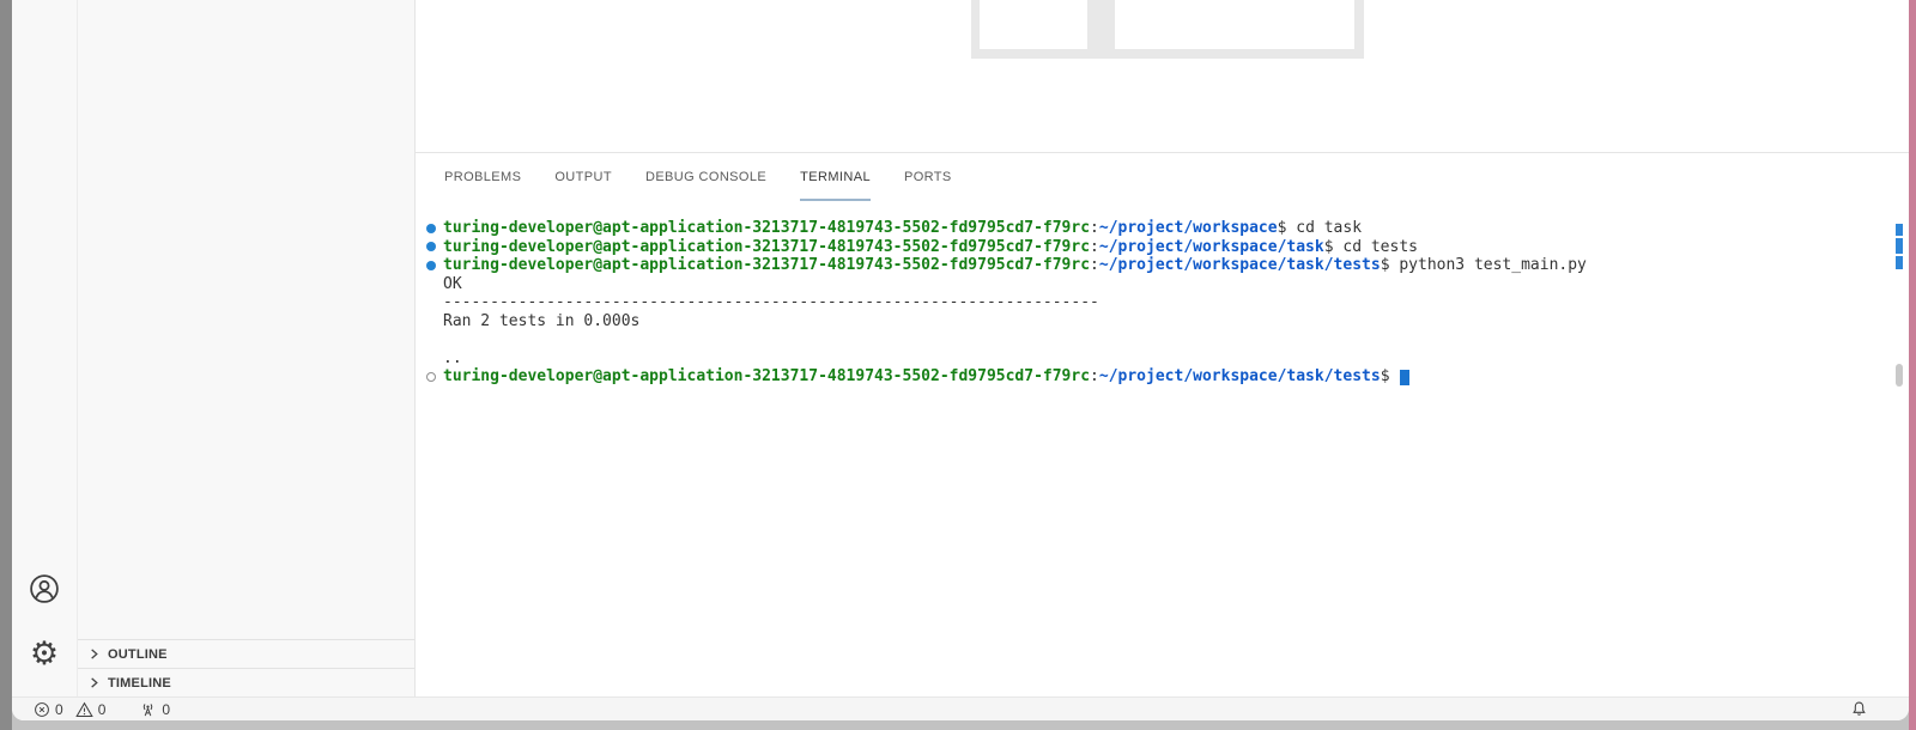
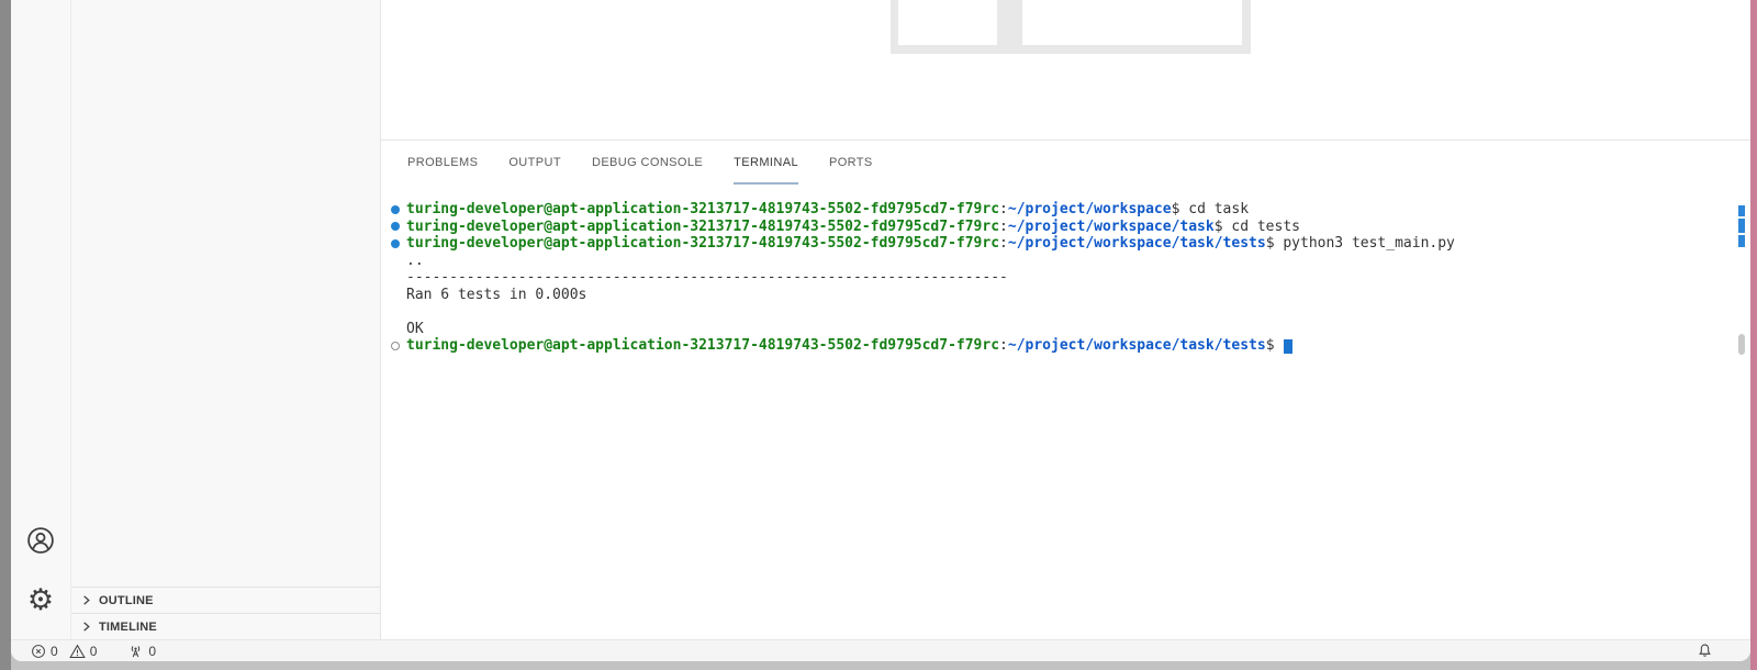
  ⚙
  OUTLINE
  TIMELINE
  PROBLEMS
  OUTPUT
  DEBUG CONSOLE
  TERMINAL
  PORTS
  turing-developer@apt-application-3213717-4819743-5502-fd9795cd7-f79rc:~/project/workspace$ cd task
  turing-developer@apt-application-3213717-4819743-5502-fd9795cd7-f79rc:~/project/workspace/task$ cd tests
  turing-developer@apt-application-3213717-4819743-5502-fd9795cd7-f79rc:~/project/workspace/task/tests$ python3 test_main.py
- OK
+ ..
  ----------------------------------------------------------------------
- Ran 2 tests in 0.000s
+ Ran 6 tests in 0.000s
- ..
+ OK
  turing-developer@apt-application-3213717-4819743-5502-fd9795cd7-f79rc:~/project/workspace/task/tests$
  0
  0
  0
